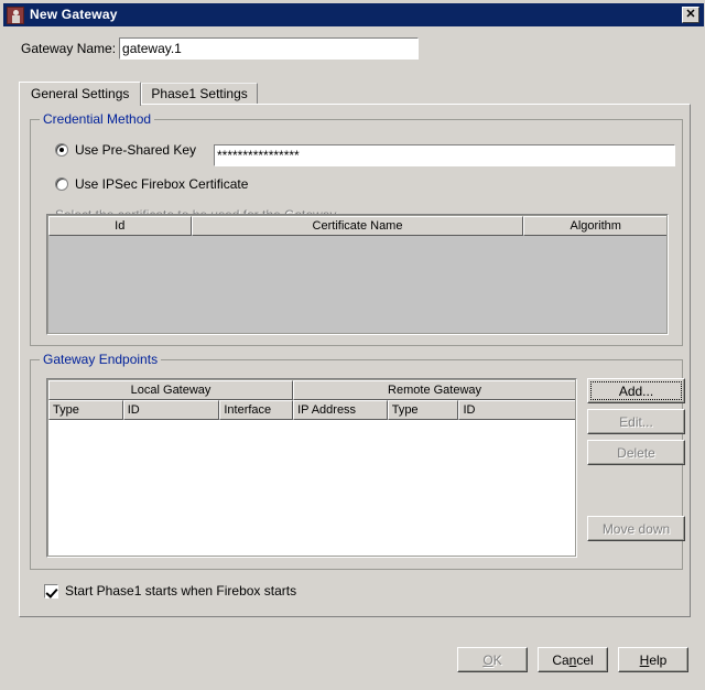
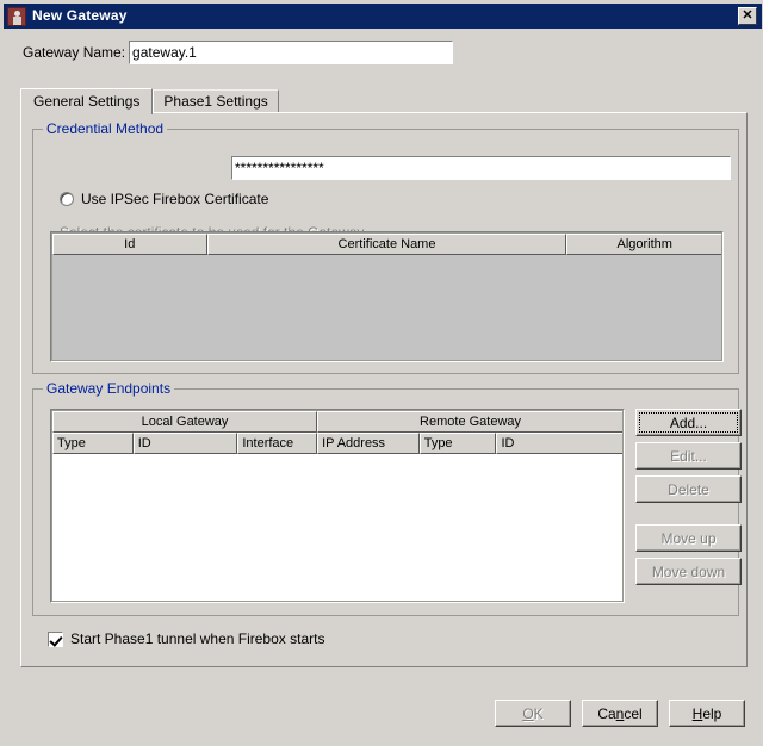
  New Gateway
  ✕
  Gateway Name:
  gateway.1
  General Settings
  Phase1 Settings
  Credential Method
- Use Pre-Shared Key
  ****************
  Use IPSec Firebox Certificate
  Select the certificate to be used for the Gateway.
  Id
  Certificate Name
  Algorithm
  Gateway Endpoints
  Local Gateway
  Remote Gateway
  Type
  ID
  Interface
  IP Address
  Type
  ID
  Add...
  Edit...
  Delete
+ Move up
  Move down
- Start Phase1 starts when Firebox starts
+ Start Phase1 tunnel when Firebox starts
  OK
  Cancel
  Help
